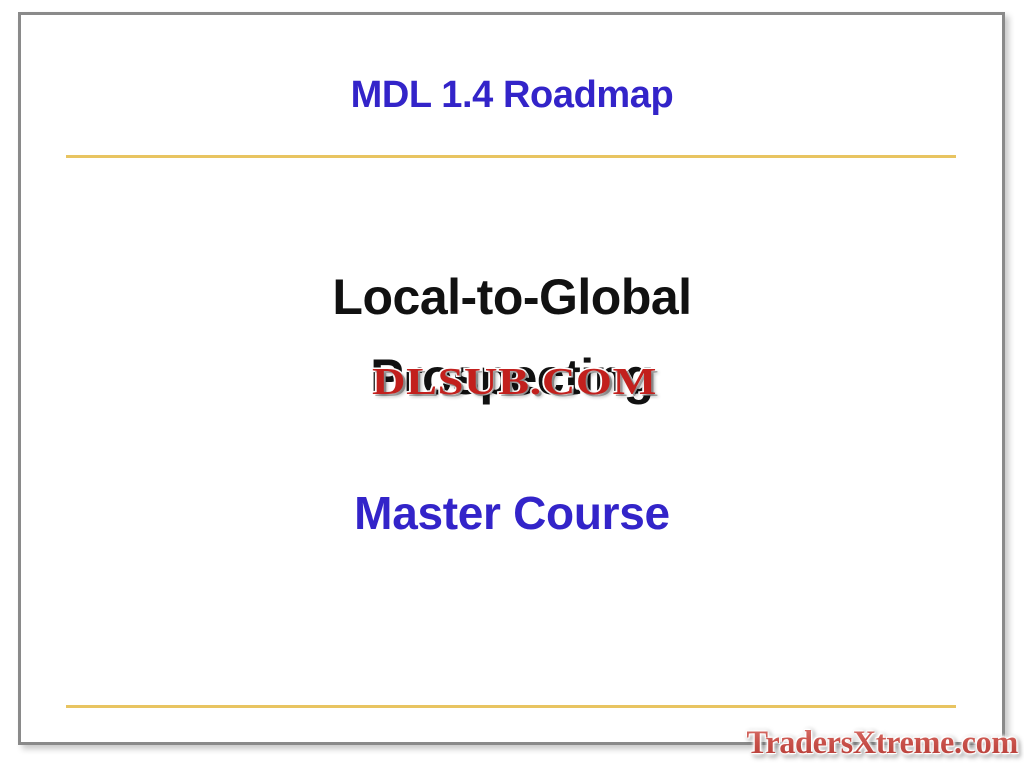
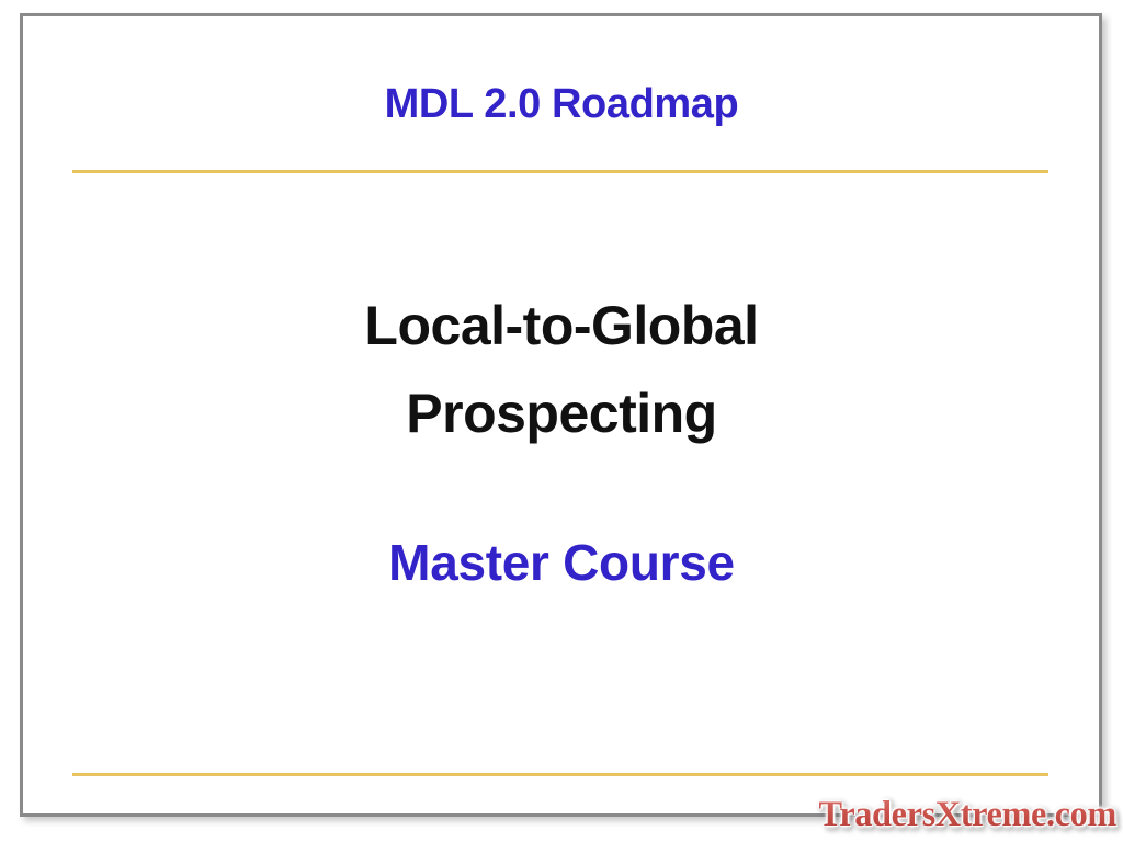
- MDL 1.4 Roadmap
+ MDL 2.0 Roadmap
  Local-to-Global
  Prospecting
- DLSUB.COM
  Master Course
  TradersXtreme.com
